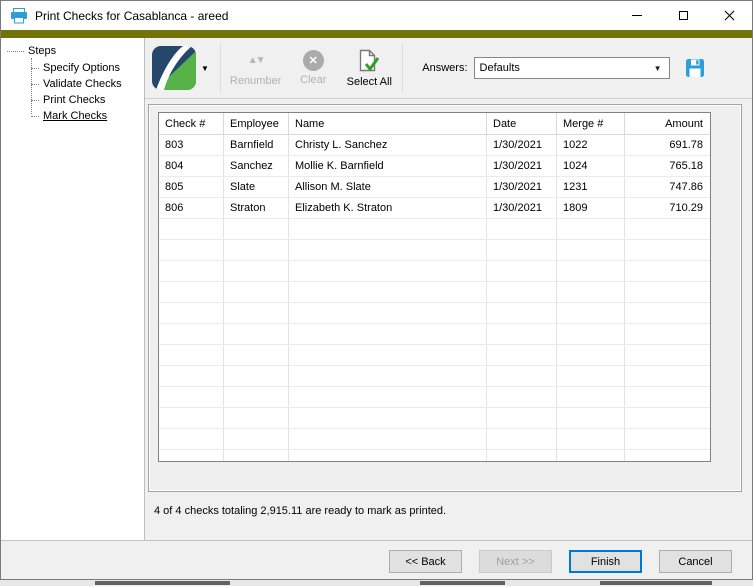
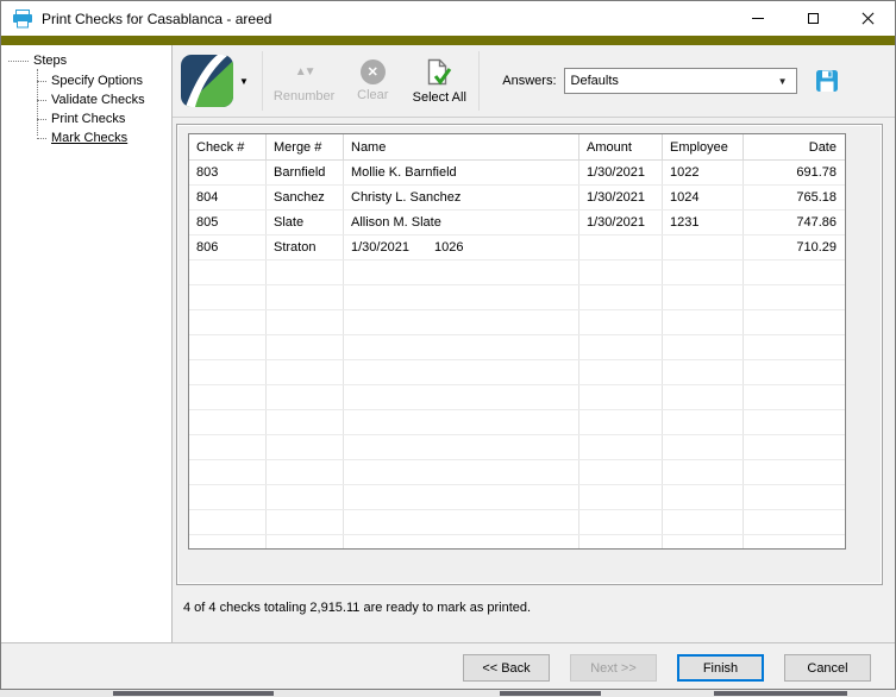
  Print Checks for Casablanca - areed
  Steps
  Specify Options
  Validate Checks
  Print Checks
  Mark Checks
  ▼
  ▲▼
  Renumber
  ✕
  Clear
  Select All
  Answers:
  Defaults
  ▼
  Check #
- Employee
+ Merge #
  Name
- Date
+ Amount
- Merge #
+ Employee
- Amount
+ Date
  803
  Barnfield
- Christy L. Sanchez
+ Mollie K. Barnfield
  1/30/2021
  1022
  691.78
  804
  Sanchez
- Mollie K. Barnfield
+ Christy L. Sanchez
  1/30/2021
  1024
  765.18
  805
  Slate
  Allison M. Slate
  1/30/2021
  1231
  747.86
  806
  Straton
- Elizabeth K. Straton
  1/30/2021
- 1809
+ 1026
  710.29
  4 of 4 checks totaling 2,915.11 are ready to mark as printed.
  << Back
  Next >>
  Finish
  Cancel
